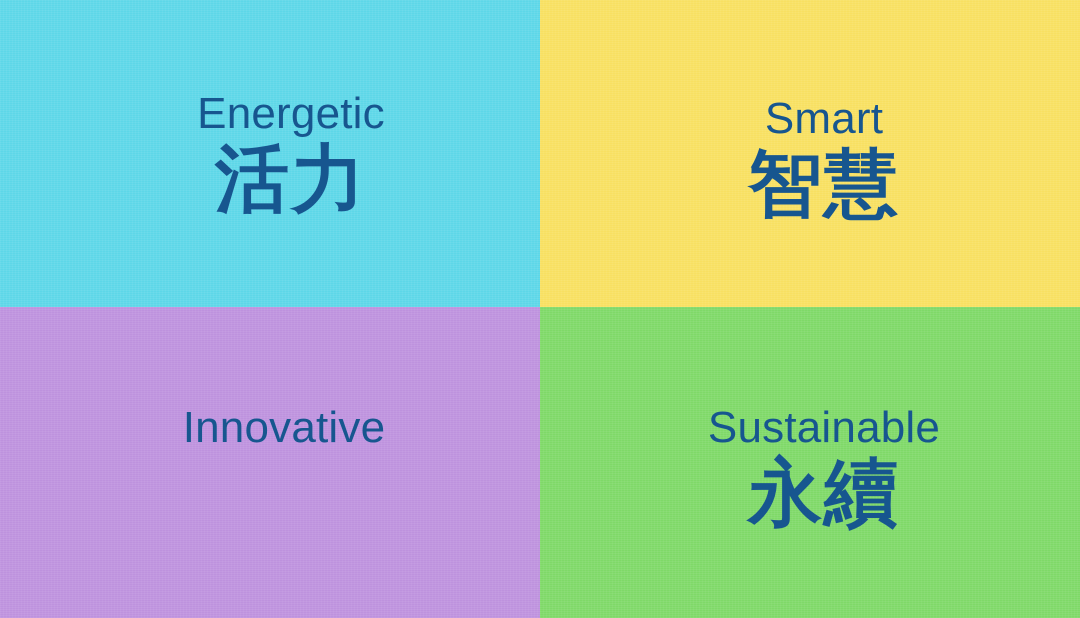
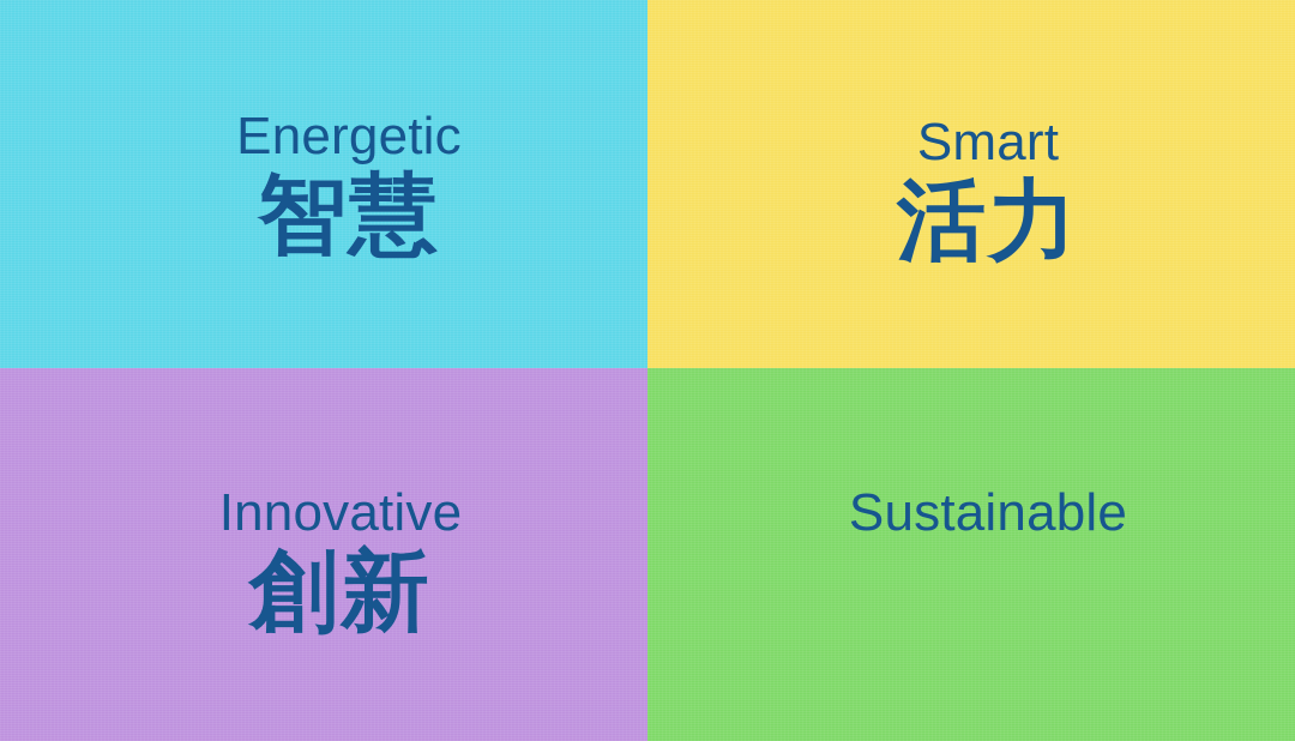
  Energetic
- 活力
+ 智慧
  Smart
- 智慧
+ 活力
  Innovative
+ 創新
  Sustainable
- 永續
